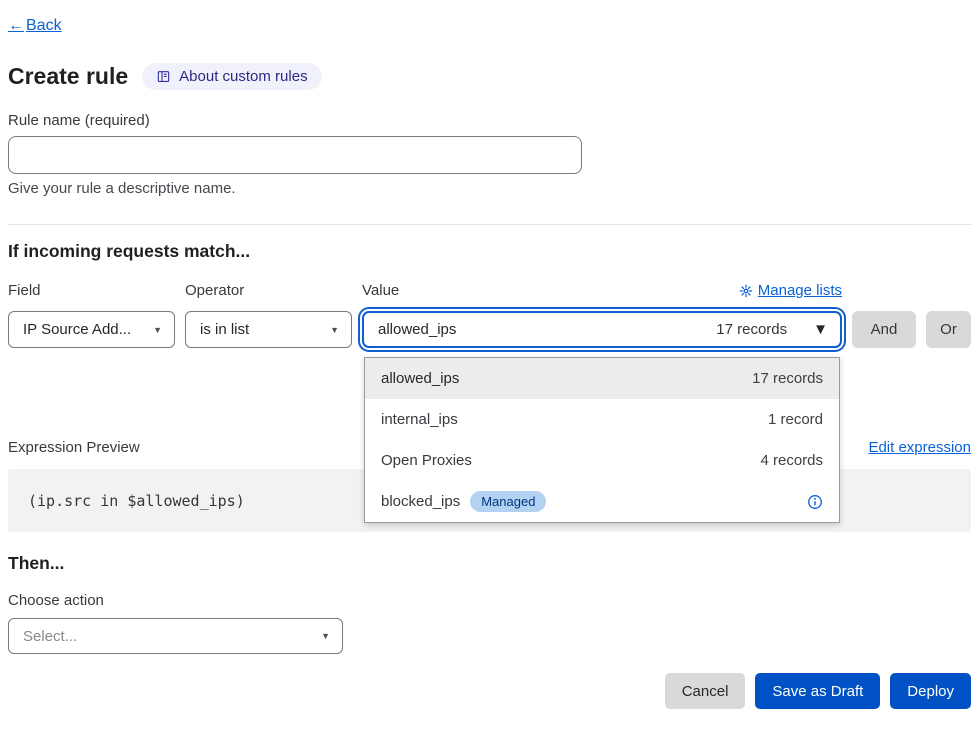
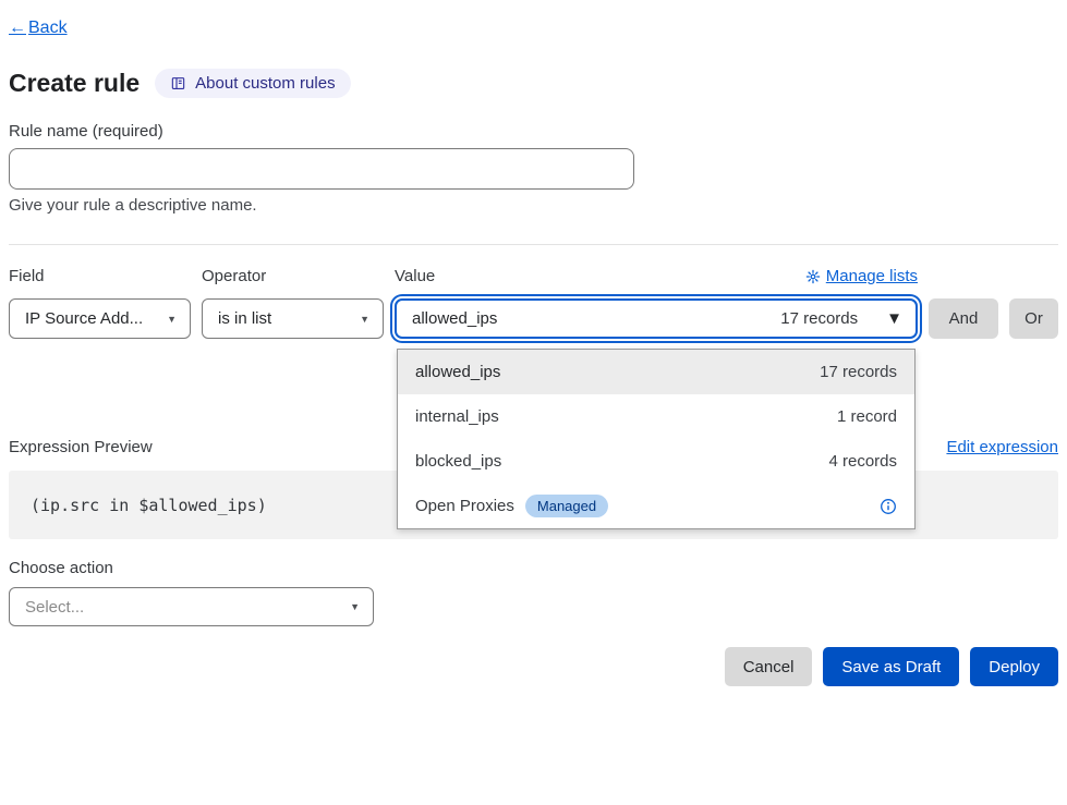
  ←
  Back
  Create rule
  About custom rules
  Rule name (required)
  Give your rule a descriptive name.
- If incoming requests match...
  Field
  IP Source Add...
  ▼
  Operator
  is in list
  ▼
  Value
  Manage lists
  allowed_ips
  17 records
  ▼
  allowed_ips
  17 records
  internal_ips
  1 record
- Open Proxies
+ blocked_ips
  4 records
- blocked_ips
+ Open Proxies
  Managed
  And
  Or
  Expression Preview
  Edit expression
  (ip.src in $allowed_ips)
- Then...
  Choose action
  Select...
  ▼
  Cancel
  Save as Draft
  Deploy
